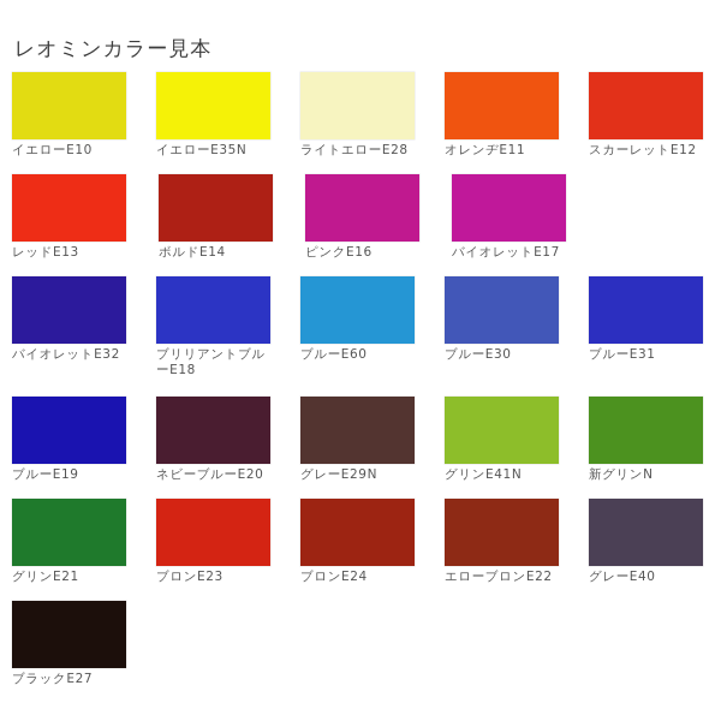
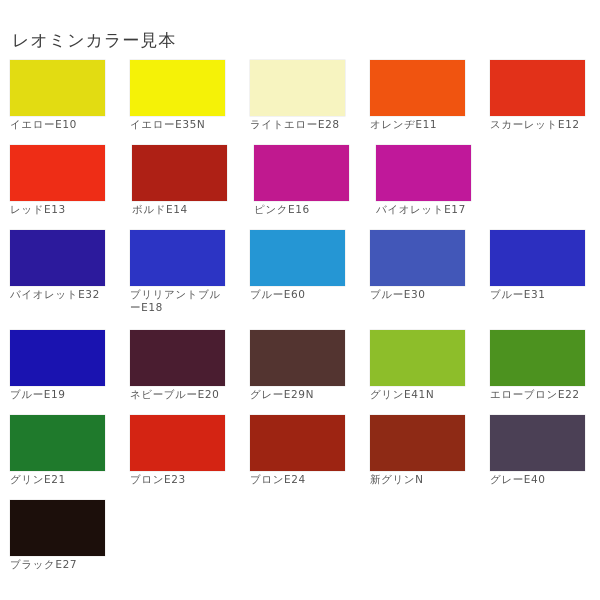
  レオミンカラー見本
  イエローE10
  イエローE35N
  ライトエローE28
  オレンヂE11
  スカーレットE12
  レッドE13
  ボルドE14
  ピンクE16
  バイオレットE17
  バイオレットE32
  ブリリアントブルーE18
  ブルーE60
  ブルーE30
  ブルーE31
  ブルーE19
  ネビーブルーE20
  グレーE29N
  グリンE41N
- 新グリンN
+ エローブロンE22
  グリンE21
  ブロンE23
  ブロンE24
- エローブロンE22
+ 新グリンN
  グレーE40
  ブラックE27
